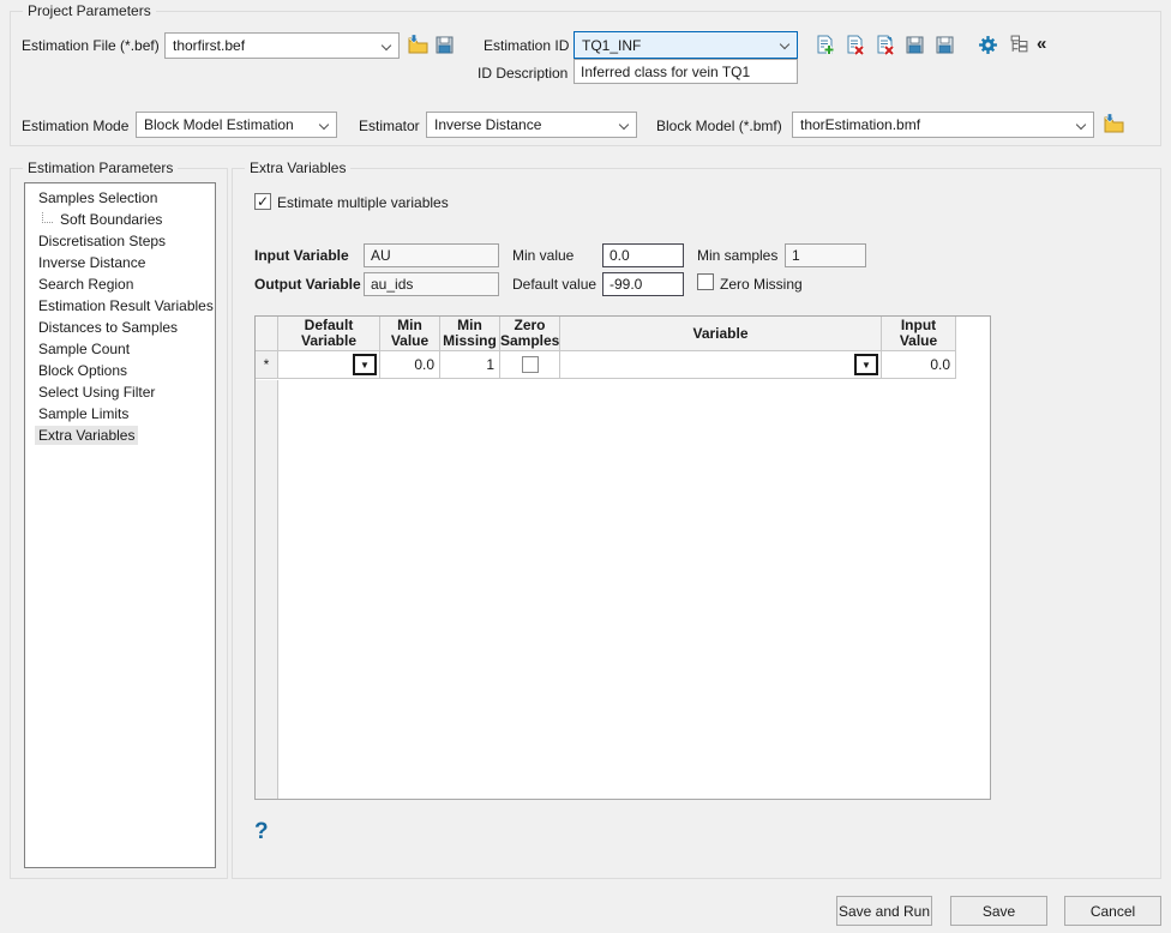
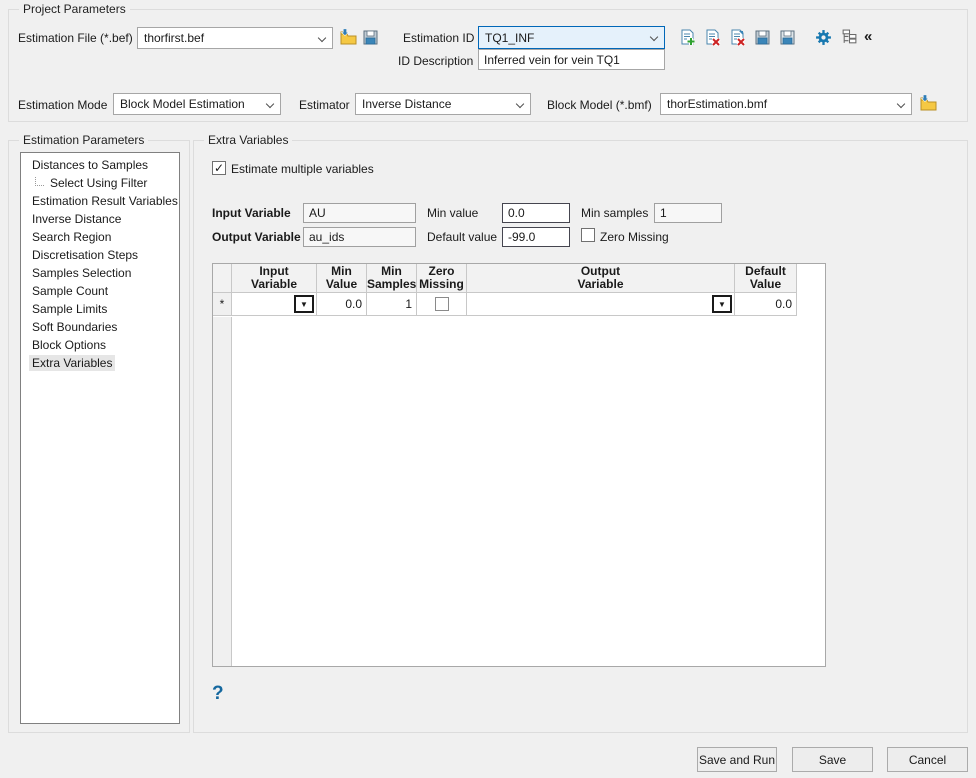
  Project Parameters
  Estimation File (*.bef)
  thorfirst.bef
  Estimation ID
  TQ1_INF
  ID Description
- Inferred class for vein TQ1
+ Inferred vein for vein TQ1
  «
  Estimation Mode
  Block Model Estimation
  Estimator
  Inverse Distance
  Block Model (*.bmf)
  thorEstimation.bmf
  Estimation Parameters
- Samples Selection
+ Distances to Samples
- Soft Boundaries
+ Select Using Filter
- Discretisation Steps
+ Estimation Result Variables
  Inverse Distance
  Search Region
- Estimation Result Variables
+ Discretisation Steps
- Distances to Samples
+ Samples Selection
  Sample Count
- Block Options
+ Sample Limits
- Select Using Filter
+ Soft Boundaries
- Sample Limits
+ Block Options
  Extra Variables
  Extra Variables
  ✓
  Estimate multiple variables
  Input Variable
  AU
  Min value
  0.0
  Min samples
  1
  Output Variable
  au_ids
  Default value
  -99.0
  Zero Missing
- Default
+ Input
  Variable
  Min
  Value
  Min
- Missing
+ Samples
  Zero
- Samples
+ Missing
+ Output
  Variable
- Input
+ Default
  Value
  *
  ▼
  0.0
  1
  ▼
  0.0
  ?
  Save and Run
  Save
  Cancel
